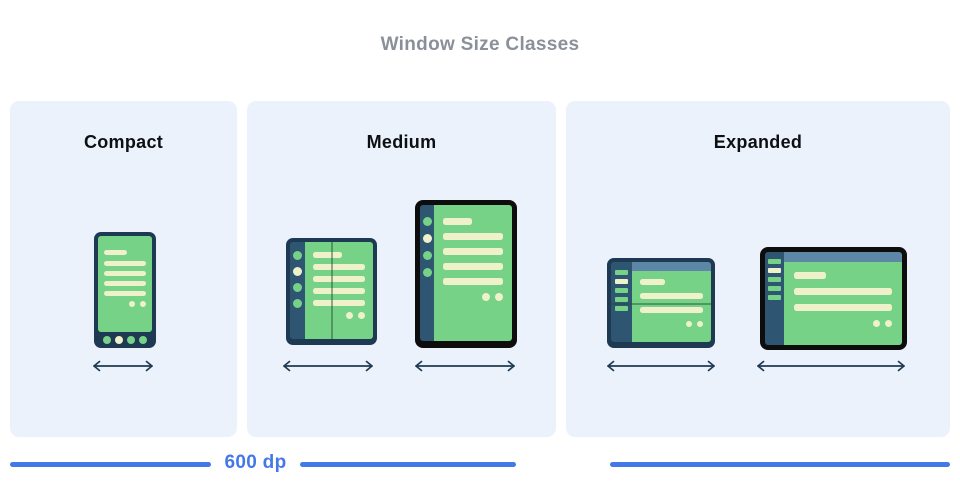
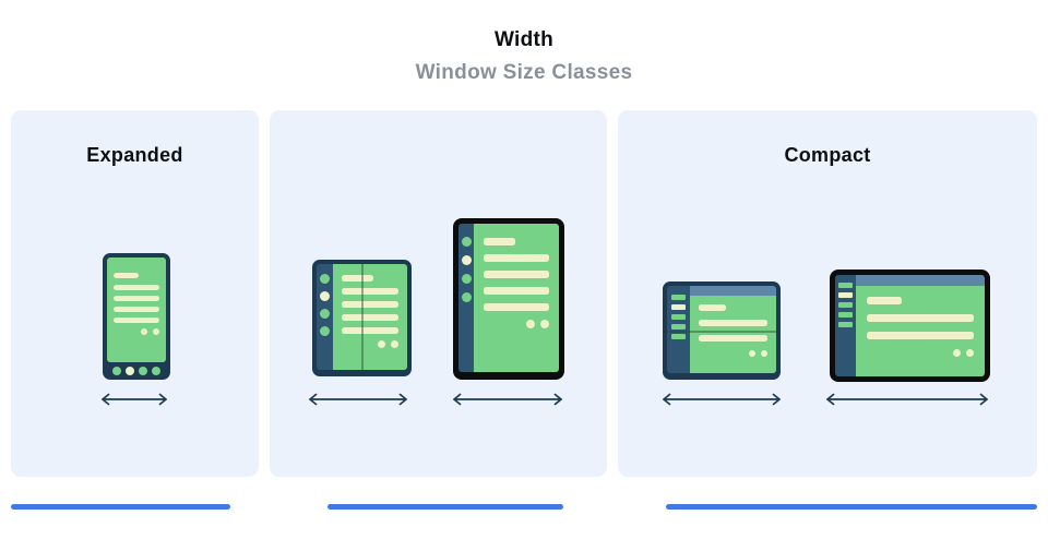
+ Width
  Window Size Classes
- Compact
+ Expanded
- Medium
- Expanded
+ Compact
- 600 dp
